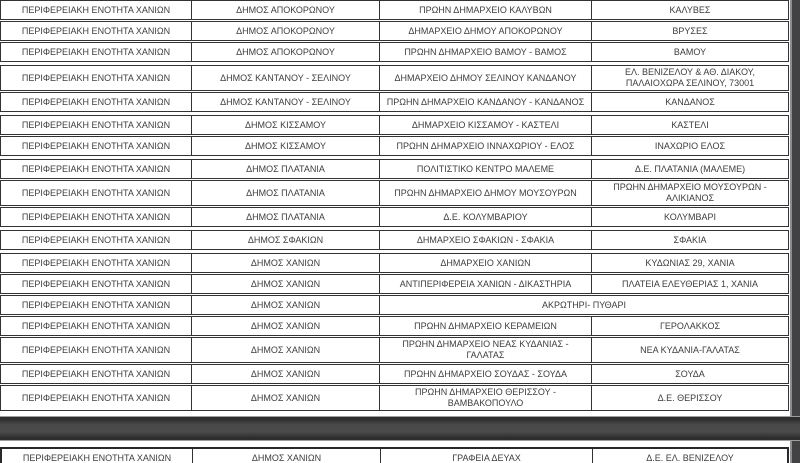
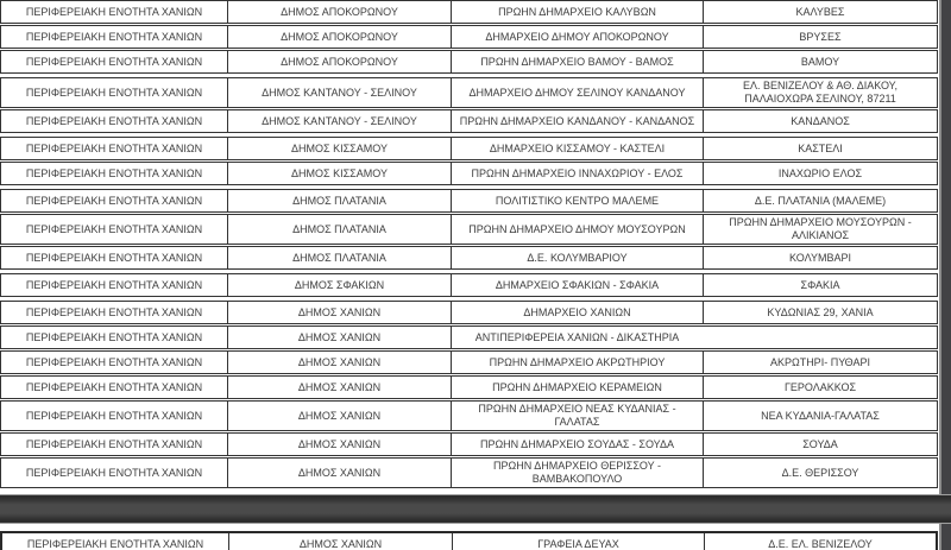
  ΠΕΡΙΦΕΡΕΙΑΚΗ ΕΝΟΤΗΤΑ ΧΑΝΙΩΝ
  ΔΗΜΟΣ ΑΠΟΚΟΡΩΝΟΥ
  ΠΡΩΗΝ ΔΗΜΑΡΧΕΙΟ ΚΑΛΥΒΩΝ
  ΚΑΛΥΒΕΣ
  ΠΕΡΙΦΕΡΕΙΑΚΗ ΕΝΟΤΗΤΑ ΧΑΝΙΩΝ
  ΔΗΜΟΣ ΑΠΟΚΟΡΩΝΟΥ
  ΔΗΜΑΡΧΕΙΟ ΔΗΜΟΥ ΑΠΟΚΟΡΩΝΟΥ
  ΒΡΥΣΕΣ
  ΠΕΡΙΦΕΡΕΙΑΚΗ ΕΝΟΤΗΤΑ ΧΑΝΙΩΝ
  ΔΗΜΟΣ ΑΠΟΚΟΡΩΝΟΥ
  ΠΡΩΗΝ ΔΗΜΑΡΧΕΙΟ ΒΑΜΟΥ - ΒΑΜΟΣ
  ΒΑΜΟΥ
  ΠΕΡΙΦΕΡΕΙΑΚΗ ΕΝΟΤΗΤΑ ΧΑΝΙΩΝ
  ΔΗΜΟΣ ΚΑΝΤΑΝΟΥ - ΣΕΛΙΝΟΥ
  ΔΗΜΑΡΧΕΙΟ ΔΗΜΟΥ ΣΕΛΙΝΟΥ ΚΑΝΔΑΝΟΥ
- ΕΛ. ΒΕΝΙΖΕΛΟΥ & ΑΘ. ΔΙΑΚΟΥ, ΠΑΛΑΙΟΧΩΡΑ ΣΕΛΙΝΟΥ, 73001
+ ΕΛ. ΒΕΝΙΖΕΛΟΥ & ΑΘ. ΔΙΑΚΟΥ, ΠΑΛΑΙΟΧΩΡΑ ΣΕΛΙΝΟΥ, 87211
  ΠΕΡΙΦΕΡΕΙΑΚΗ ΕΝΟΤΗΤΑ ΧΑΝΙΩΝ
  ΔΗΜΟΣ ΚΑΝΤΑΝΟΥ - ΣΕΛΙΝΟΥ
  ΠΡΩΗΝ ΔΗΜΑΡΧΕΙΟ ΚΑΝΔΑΝΟΥ - ΚΑΝΔΑΝΟΣ
  ΚΑΝΔΑΝΟΣ
  ΠΕΡΙΦΕΡΕΙΑΚΗ ΕΝΟΤΗΤΑ ΧΑΝΙΩΝ
  ΔΗΜΟΣ ΚΙΣΣΑΜΟΥ
  ΔΗΜΑΡΧΕΙΟ ΚΙΣΣΑΜΟΥ - ΚΑΣΤΕΛΙ
  ΚΑΣΤΕΛΙ
  ΠΕΡΙΦΕΡΕΙΑΚΗ ΕΝΟΤΗΤΑ ΧΑΝΙΩΝ
  ΔΗΜΟΣ ΚΙΣΣΑΜΟΥ
  ΠΡΩΗΝ ΔΗΜΑΡΧΕΙΟ ΙΝΝΑΧΩΡΙΟΥ - ΕΛΟΣ
  ΙΝΑΧΩΡΙΟ ΕΛΟΣ
  ΠΕΡΙΦΕΡΕΙΑΚΗ ΕΝΟΤΗΤΑ ΧΑΝΙΩΝ
  ΔΗΜΟΣ ΠΛΑΤΑΝΙΑ
  ΠΟΛΙΤΙΣΤΙΚΟ ΚΕΝΤΡΟ ΜΑΛΕΜΕ
  Δ.Ε. ΠΛΑΤΑΝΙΑ (ΜΑΛΕΜΕ)
  ΠΕΡΙΦΕΡΕΙΑΚΗ ΕΝΟΤΗΤΑ ΧΑΝΙΩΝ
  ΔΗΜΟΣ ΠΛΑΤΑΝΙΑ
  ΠΡΩΗΝ ΔΗΜΑΡΧΕΙΟ ΔΗΜΟΥ ΜΟΥΣΟΥΡΩΝ
  ΠΡΩΗΝ ΔΗΜΑΡΧΕΙΟ ΜΟΥΣΟΥΡΩΝ - ΑΛΙΚΙΑΝΟΣ
  ΠΕΡΙΦΕΡΕΙΑΚΗ ΕΝΟΤΗΤΑ ΧΑΝΙΩΝ
  ΔΗΜΟΣ ΠΛΑΤΑΝΙΑ
  Δ.Ε. ΚΟΛΥΜΒΑΡΙΟΥ
  ΚΟΛΥΜΒΑΡΙ
  ΠΕΡΙΦΕΡΕΙΑΚΗ ΕΝΟΤΗΤΑ ΧΑΝΙΩΝ
  ΔΗΜΟΣ ΣΦΑΚΙΩΝ
  ΔΗΜΑΡΧΕΙΟ ΣΦΑΚΙΩΝ - ΣΦΑΚΙΑ
  ΣΦΑΚΙΑ
  ΠΕΡΙΦΕΡΕΙΑΚΗ ΕΝΟΤΗΤΑ ΧΑΝΙΩΝ
  ΔΗΜΟΣ ΧΑΝΙΩΝ
  ΔΗΜΑΡΧΕΙΟ ΧΑΝΙΩΝ
  ΚΥΔΩΝΙΑΣ 29, ΧΑΝΙΑ
  ΠΕΡΙΦΕΡΕΙΑΚΗ ΕΝΟΤΗΤΑ ΧΑΝΙΩΝ
  ΔΗΜΟΣ ΧΑΝΙΩΝ
  ΑΝΤΙΠΕΡΙΦΕΡΕΙΑ ΧΑΝΙΩΝ - ΔΙΚΑΣΤΗΡΙΑ
- ΠΛΑΤΕΙΑ ΕΛΕΥΘΕΡΙΑΣ 1, ΧΑΝΙΑ
  ΠΕΡΙΦΕΡΕΙΑΚΗ ΕΝΟΤΗΤΑ ΧΑΝΙΩΝ
  ΔΗΜΟΣ ΧΑΝΙΩΝ
+ ΠΡΩΗΝ ΔΗΜΑΡΧΕΙΟ ΑΚΡΩΤΗΡΙΟΥ
  ΑΚΡΩΤΗΡΙ- ΠΥΘΑΡΙ
  ΠΕΡΙΦΕΡΕΙΑΚΗ ΕΝΟΤΗΤΑ ΧΑΝΙΩΝ
  ΔΗΜΟΣ ΧΑΝΙΩΝ
  ΠΡΩΗΝ ΔΗΜΑΡΧΕΙΟ ΚΕΡΑΜΕΙΩΝ
  ΓΕΡΟΛΑΚΚΟΣ
  ΠΕΡΙΦΕΡΕΙΑΚΗ ΕΝΟΤΗΤΑ ΧΑΝΙΩΝ
  ΔΗΜΟΣ ΧΑΝΙΩΝ
  ΠΡΩΗΝ ΔΗΜΑΡΧΕΙΟ ΝΕΑΣ ΚΥΔΑΝΙΑΣ - ΓΑΛΑΤΑΣ
  ΝΕΑ ΚΥΔΑΝΙΑ-ΓΑΛΑΤΑΣ
  ΠΕΡΙΦΕΡΕΙΑΚΗ ΕΝΟΤΗΤΑ ΧΑΝΙΩΝ
  ΔΗΜΟΣ ΧΑΝΙΩΝ
  ΠΡΩΗΝ ΔΗΜΑΡΧΕΙΟ ΣΟΥΔΑΣ - ΣΟΥΔΑ
  ΣΟΥΔΑ
  ΠΕΡΙΦΕΡΕΙΑΚΗ ΕΝΟΤΗΤΑ ΧΑΝΙΩΝ
  ΔΗΜΟΣ ΧΑΝΙΩΝ
  ΠΡΩΗΝ ΔΗΜΑΡΧΕΙΟ ΘΕΡΙΣΣΟΥ - ΒΑΜΒΑΚΟΠΟΥΛΟ
  Δ.Ε. ΘΕΡΙΣΣΟΥ
  ΠΕΡΙΦΕΡΕΙΑΚΗ ΕΝΟΤΗΤΑ ΧΑΝΙΩΝ
  ΔΗΜΟΣ ΧΑΝΙΩΝ
  ΓΡΑΦΕΙΑ ΔΕΥΑΧ
  Δ.Ε. ΕΛ. ΒΕΝΙΖΕΛΟΥ
